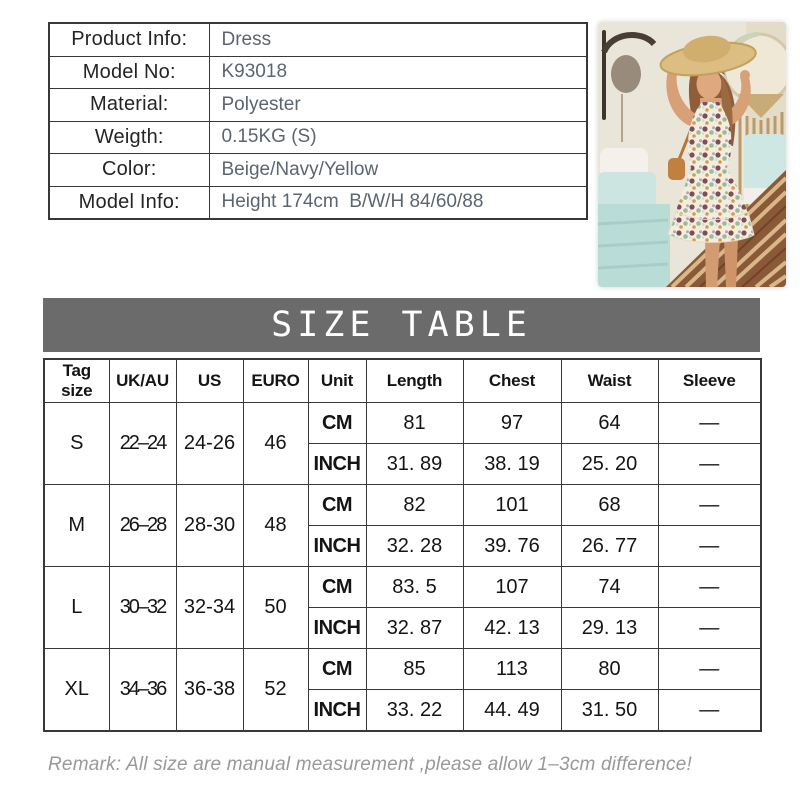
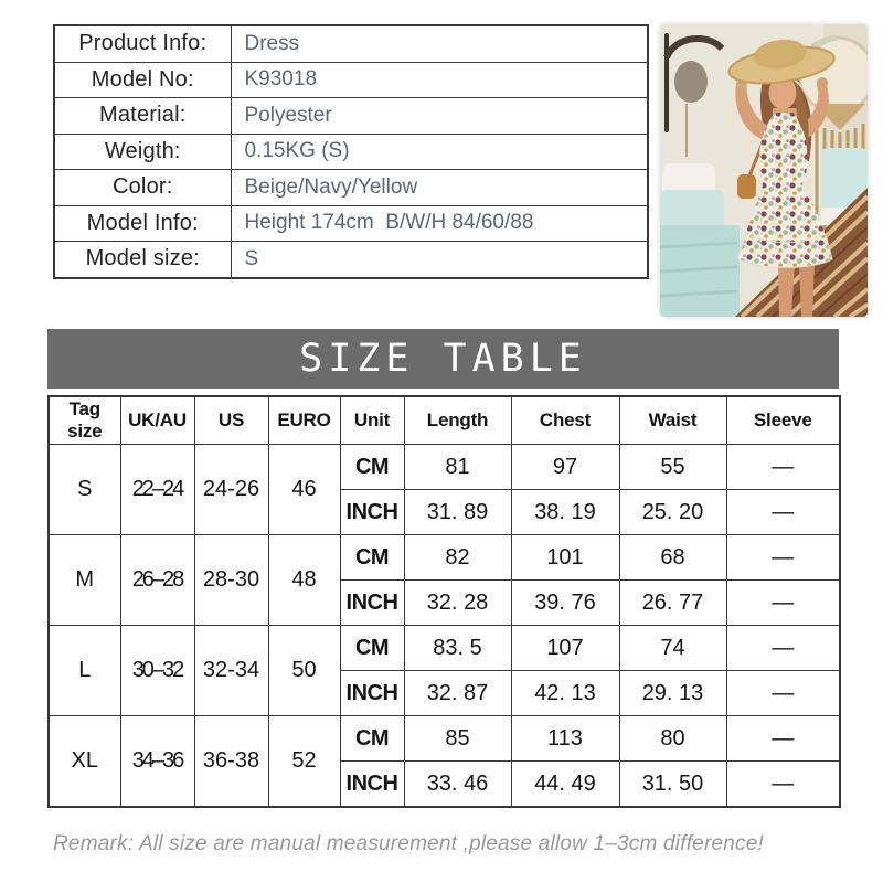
  Product Info:	Dress
  Model No:	K93018
  Material:	Polyester
  Weigth:	0.15KG (S)
  Color:	Beige/Navy/Yellow
  Model Info:	Height 174cm B/W/H 84/60/88
+ Model size:	S
  SIZE TABLE
  Tag size	UK/AU	US	EURO	Unit	Length	Chest	Waist	Sleeve
- S	22–24	24-26	46	CM	81	97	64	—
+ S	22–24	24-26	46	CM	81	97	55	—
  INCH	31. 89	38. 19	25. 20	—
  M	26–28	28-30	48	CM	82	101	68	—
  INCH	32. 28	39. 76	26. 77	—
  L	30–32	32-34	50	CM	83. 5	107	74	—
  INCH	32. 87	42. 13	29. 13	—
  XL	34–36	36-38	52	CM	85	113	80	—
- INCH	33. 22	44. 49	31. 50	—
+ INCH	33. 46	44. 49	31. 50	—
  Remark: All size are manual measurement ,please allow 1–3cm difference!
